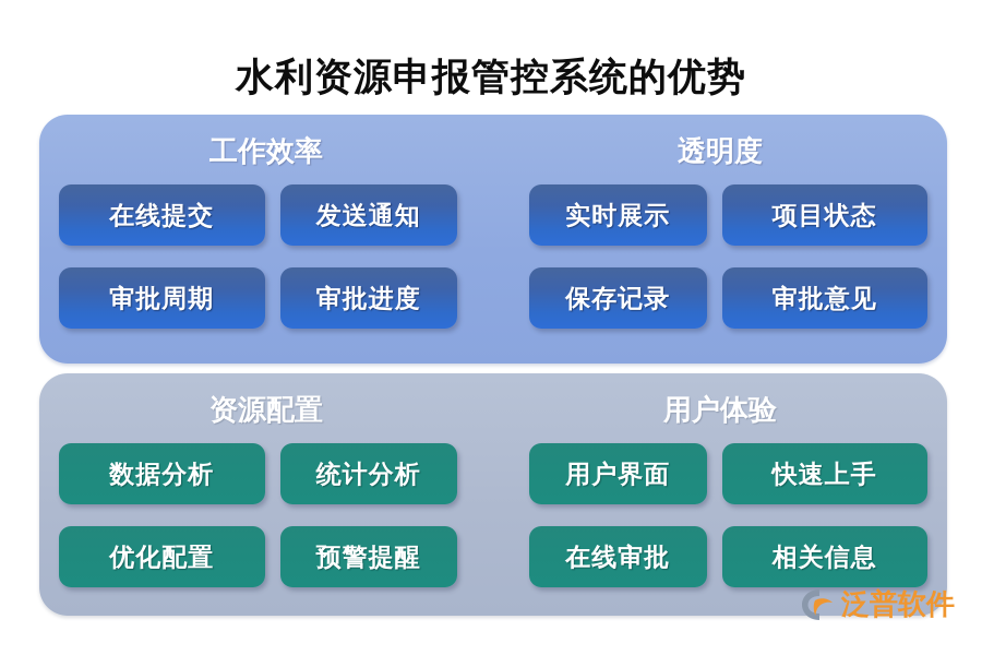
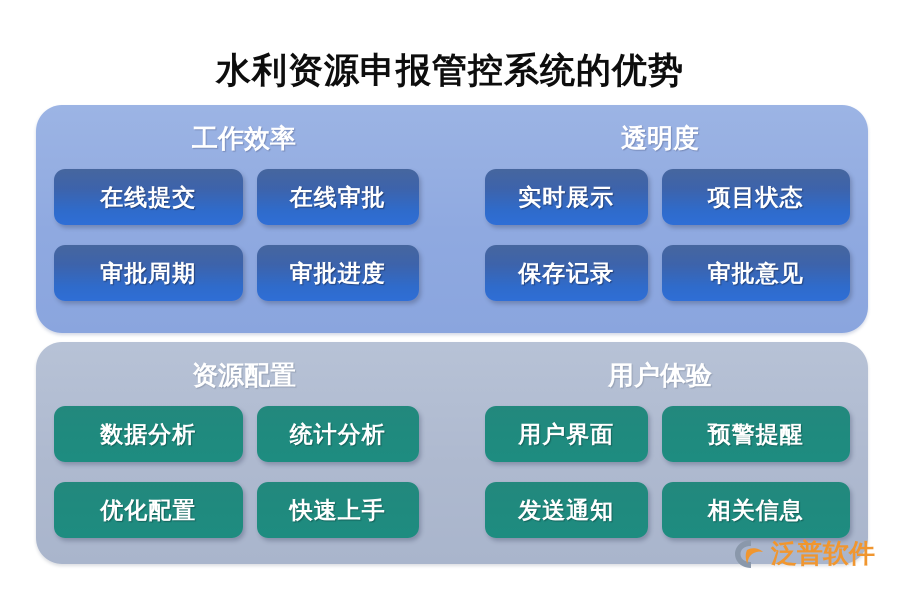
  水利资源申报管控系统的优势
  工作效率
  透明度
  在线提交
- 发送通知
+ 在线审批
  实时展示
  项目状态
  审批周期
  审批进度
  保存记录
  审批意见
  资源配置
  用户体验
  数据分析
  统计分析
  用户界面
- 快速上手
+ 预警提醒
  优化配置
- 预警提醒
+ 快速上手
- 在线审批
+ 发送通知
  相关信息
  泛普软件
